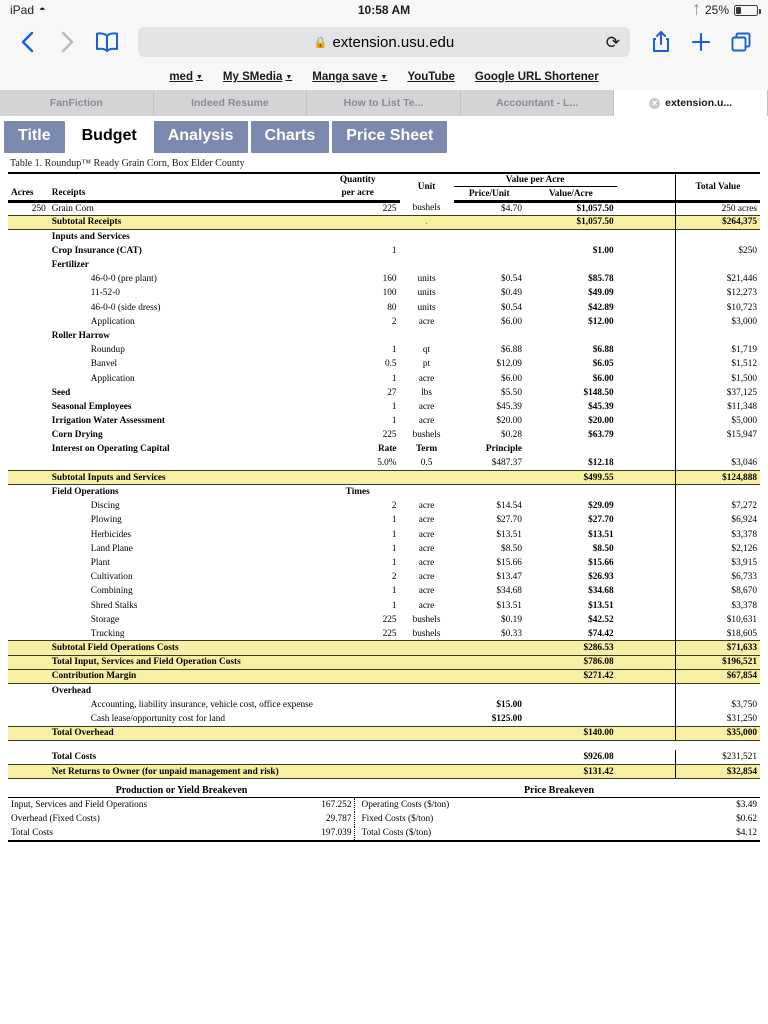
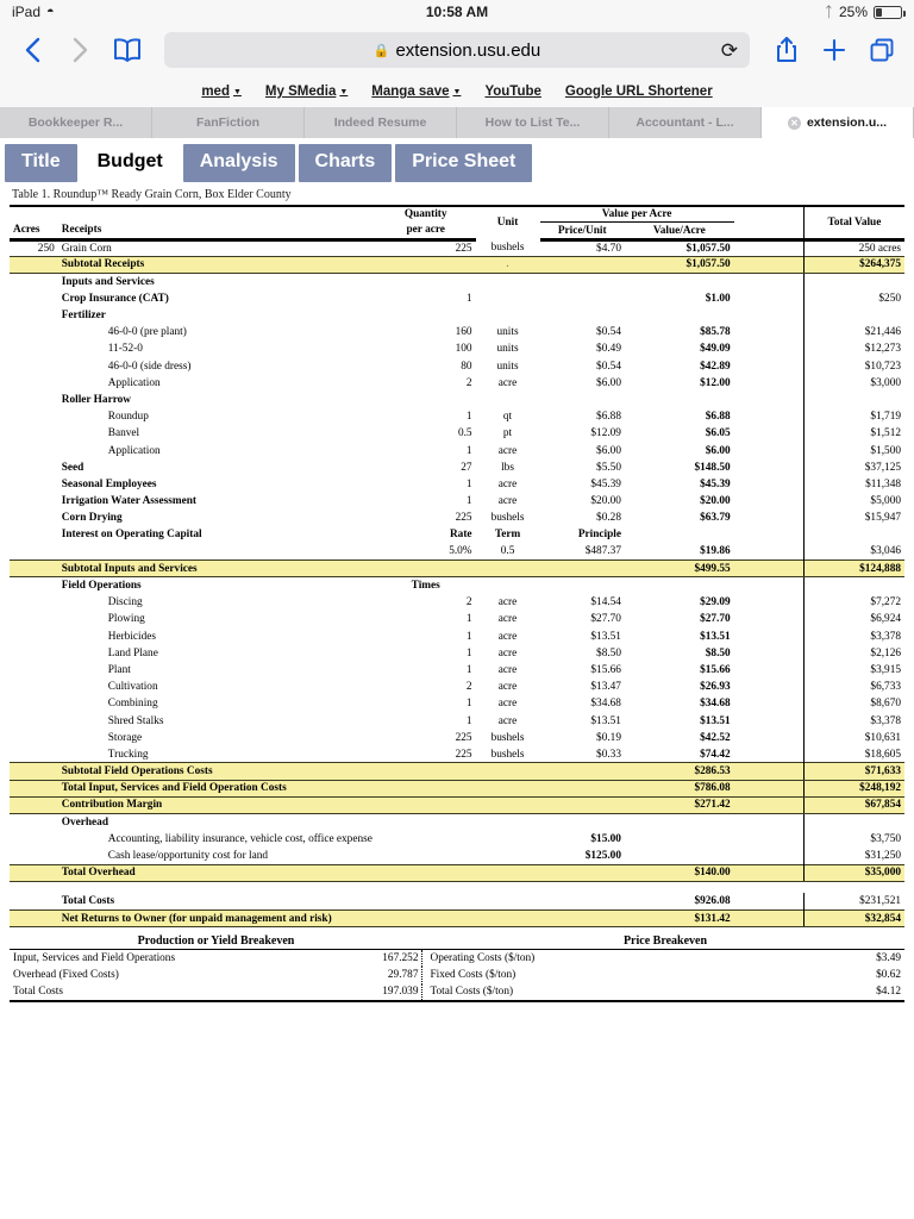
  iPad
  ◓
  10:58 AM
  ᛏ
  25%
  🔒
  extension.usu.edu
  ⟳
  med
  My SMedia
  Manga save
  YouTube
  Google URL Shortener
+ Bookkeeper R...
  FanFiction
  Indeed Resume
  How to List Te...
  Accountant - L...
  ✕
  extension.u...
  Title
  Budget
  Analysis
  Charts
  Price Sheet
  Table 1. Roundup™ Ready Grain Corn, Box Elder County
  		Quantity	Unit	Value per Acre		Total Value
  Acres	Receipts	per acre	Price/Unit	Value/Acre
  250	Grain Corn	225	bushels	$4.70	$1,057.50		250 acres
  	Subtotal Receipts		.		$1,057.50		$264,375
  	Inputs and Services
  	Crop Insurance (CAT)	1			$1.00		$250
  	Fertilizer
  	46-0-0 (pre plant)	160	units	$0.54	$85.78		$21,446
  	11-52-0	100	units	$0.49	$49.09		$12,273
  	46-0-0 (side dress)	80	units	$0.54	$42.89		$10,723
  	Application	2	acre	$6.00	$12.00		$3,000
  	Roller Harrow
  	Roundup	1	qt	$6.88	$6.88		$1,719
  	Banvel	0.5	pt	$12.09	$6.05		$1,512
  	Application	1	acre	$6.00	$6.00		$1,500
  	Seed	27	lbs	$5.50	$148.50		$37,125
  	Seasonal Employees	1	acre	$45.39	$45.39		$11,348
  	Irrigation Water Assessment	1	acre	$20.00	$20.00		$5,000
  	Corn Drying	225	bushels	$0.28	$63.79		$15,947
  	Interest on Operating Capital	Rate	Term	Principle
- 		5.0%	0.5	$487.37	$12.18		$3,046
+ 		5.0%	0.5	$487.37	$19.86		$3,046
  	Subtotal Inputs and Services				$499.55		$124,888
  	Field Operations	Times
  	Discing	2	acre	$14.54	$29.09		$7,272
  	Plowing	1	acre	$27.70	$27.70		$6,924
  	Herbicides	1	acre	$13.51	$13.51		$3,378
  	Land Plane	1	acre	$8.50	$8.50		$2,126
  	Plant	1	acre	$15.66	$15.66		$3,915
  	Cultivation	2	acre	$13.47	$26.93		$6,733
  	Combining	1	acre	$34.68	$34.68		$8,670
  	Shred Stalks	1	acre	$13.51	$13.51		$3,378
  	Storage	225	bushels	$0.19	$42.52		$10,631
  	Trucking	225	bushels	$0.33	$74.42		$18,605
  	Subtotal Field Operations Costs				$286.53		$71,633
- 	Total Input, Services and Field Operation Costs				$786.08		$196,521
+ 	Total Input, Services and Field Operation Costs				$786.08		$248,192
  	Contribution Margin				$271.42		$67,854
  	Overhead
  	Accounting, liability insurance, vehicle cost, office expense			$15.00			$3,750
  	Cash lease/opportunity cost for land			$125.00			$31,250
  	Total Overhead				$140.00		$35,000
  	Total Costs				$926.08		$231,521
  	Net Returns to Owner (for unpaid management and risk)				$131.42		$32,854
  Production or Yield Breakeven	Price Breakeven
  Input, Services and Field Operations	167.252	Operating Costs ($/ton)	$3.49
  Overhead (Fixed Costs)	29.787	Fixed Costs ($/ton)	$0.62
  Total Costs	197.039	Total Costs ($/ton)	$4.12
